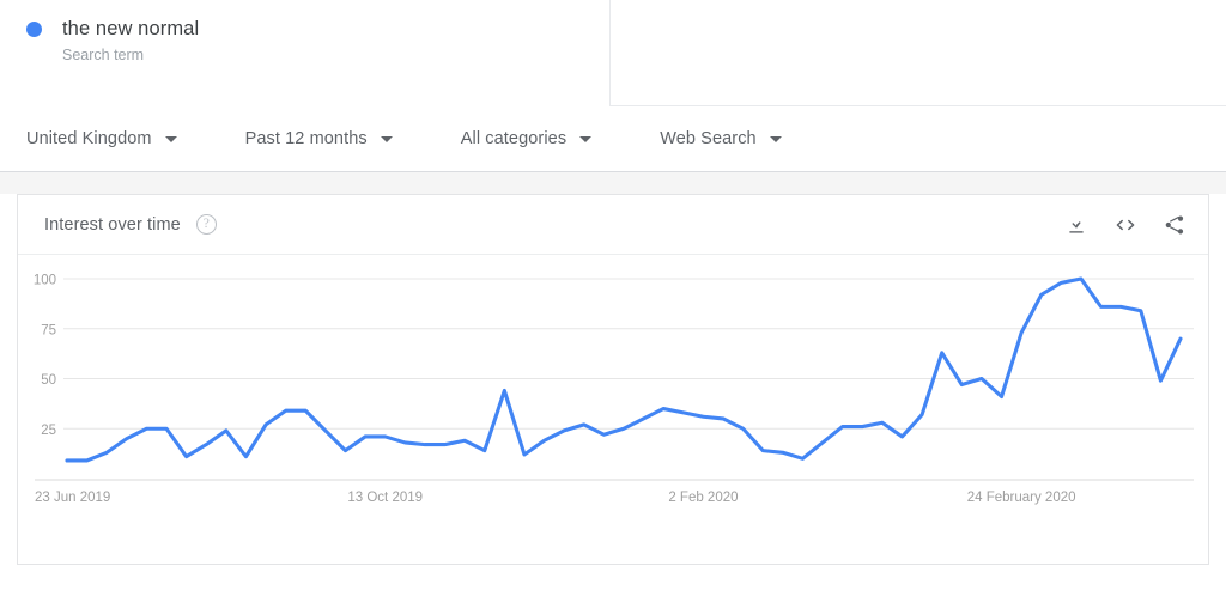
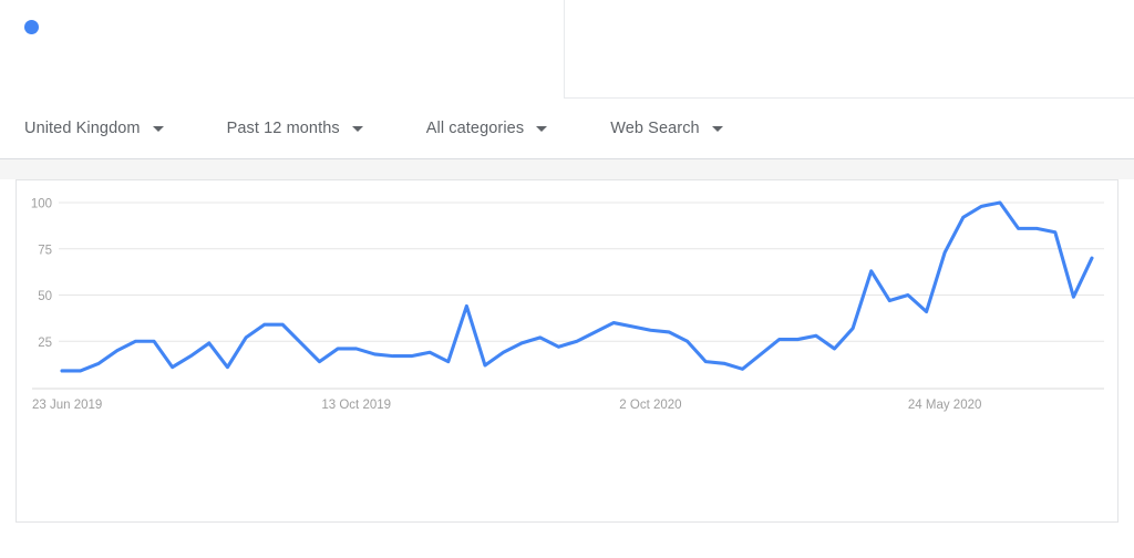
- the new normal
- Search term
  United Kingdom
  Past 12 months
  All categories
  Web Search
- Interest over time
- ?
  25
  50
  75
  100
  23 Jun 2019
  13 Oct 2019
- 2 Feb 2020
+ 2 Oct 2020
- 24 February 2020
+ 24 May 2020
